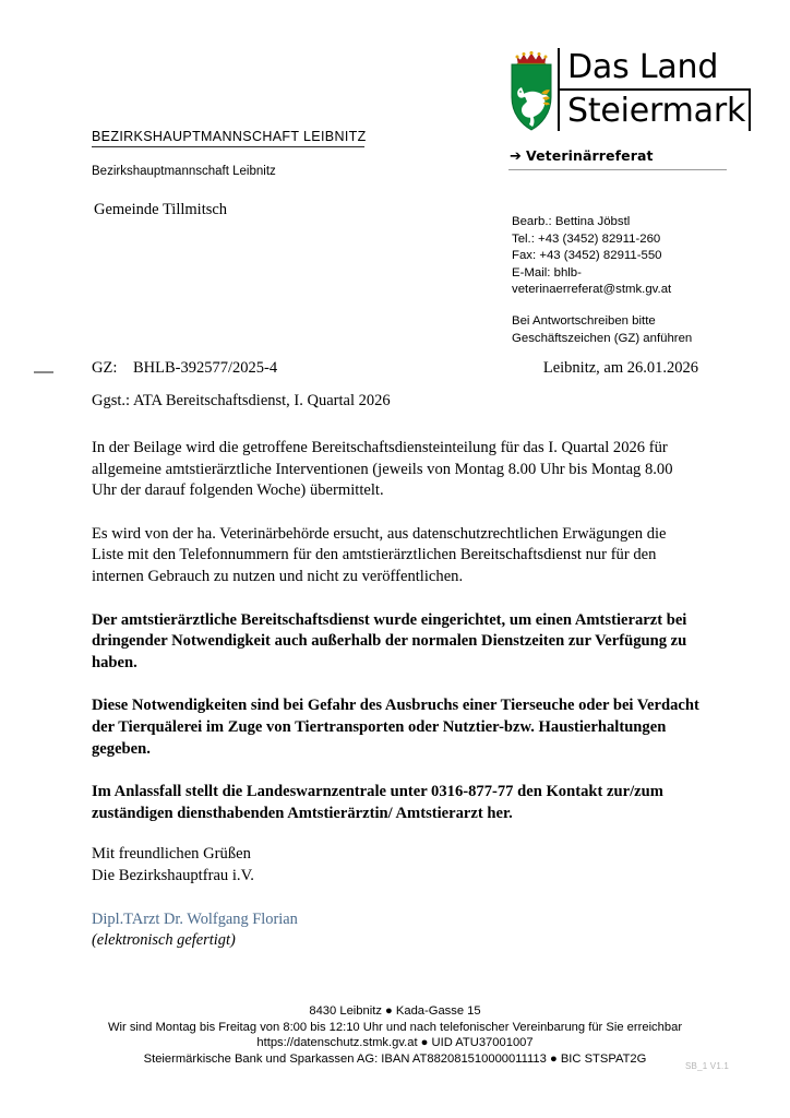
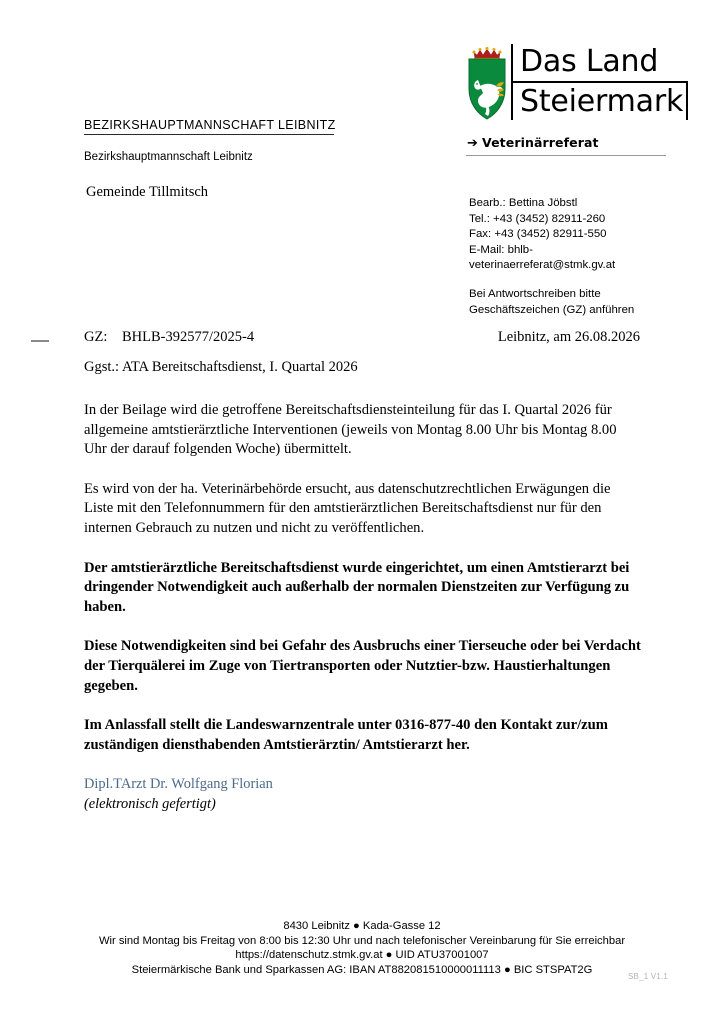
  Das Land
  Steiermark
  ➔ Veterinärreferat
  BEZIRKSHAUPTMANNSCHAFT LEIBNITZ
  Bezirkshauptmannschaft Leibnitz
  Gemeinde Tillmitsch
  Bearb.: Bettina Jöbstl
  Tel.: +43 (3452) 82911-260
  Fax: +43 (3452) 82911-550
  E-Mail: bhlb-
  veterinaerreferat@stmk.gv.at
  Bei Antwortschreiben bitte
  Geschäftszeichen (GZ) anführen
  GZ: BHLB-392577/2025-4
- Leibnitz, am 26.01.2026
+ Leibnitz, am 26.08.2026
  Ggst.: ATA Bereitschaftsdienst, I. Quartal 2026
  In der Beilage wird die getroffene Bereitschaftsdiensteinteilung für das I. Quartal 2026 für allgemeine amtstierärztliche Interventionen (jeweils von Montag 8.00 Uhr bis Montag 8.00 Uhr der darauf folgenden Woche) übermittelt.
  Es wird von der ha. Veterinärbehörde ersucht, aus datenschutzrechtlichen Erwägungen die Liste mit den Telefonnummern für den amtstierärztlichen Bereitschaftsdienst nur für den internen Gebrauch zu nutzen und nicht zu veröffentlichen.
  Der amtstierärztliche Bereitschaftsdienst wurde eingerichtet, um einen Amtstierarzt bei dringender Notwendigkeit auch außerhalb der normalen Dienstzeiten zur Verfügung zu haben.
  Diese Notwendigkeiten sind bei Gefahr des Ausbruchs einer Tierseuche oder bei Verdacht der Tierquälerei im Zuge von Tiertransporten oder Nutztier-bzw. Haustierhaltungen gegeben.
- Im Anlassfall stellt die Landeswarnzentrale unter 0316-877-77 den Kontakt zur/zum zuständigen diensthabenden Amtstierärztin/ Amtstierarzt her.
+ Im Anlassfall stellt die Landeswarnzentrale unter 0316-877-40 den Kontakt zur/zum zuständigen diensthabenden Amtstierärztin/ Amtstierarzt her.
- Mit freundlichen Grüßen
- Die Bezirkshauptfrau i.V.
  Dipl.TArzt Dr. Wolfgang Florian
  (elektronisch gefertigt)
- 8430 Leibnitz ● Kada-Gasse 15
+ 8430 Leibnitz ● Kada-Gasse 12
- Wir sind Montag bis Freitag von 8:00 bis 12:10 Uhr und nach telefonischer Vereinbarung für Sie erreichbar
+ Wir sind Montag bis Freitag von 8:00 bis 12:30 Uhr und nach telefonischer Vereinbarung für Sie erreichbar
  https://datenschutz.stmk.gv.at ● UID ATU37001007
  Steiermärkische Bank und Sparkassen AG: IBAN AT882081510000011113 ● BIC STSPAT2G
  SB_1 V1.1
